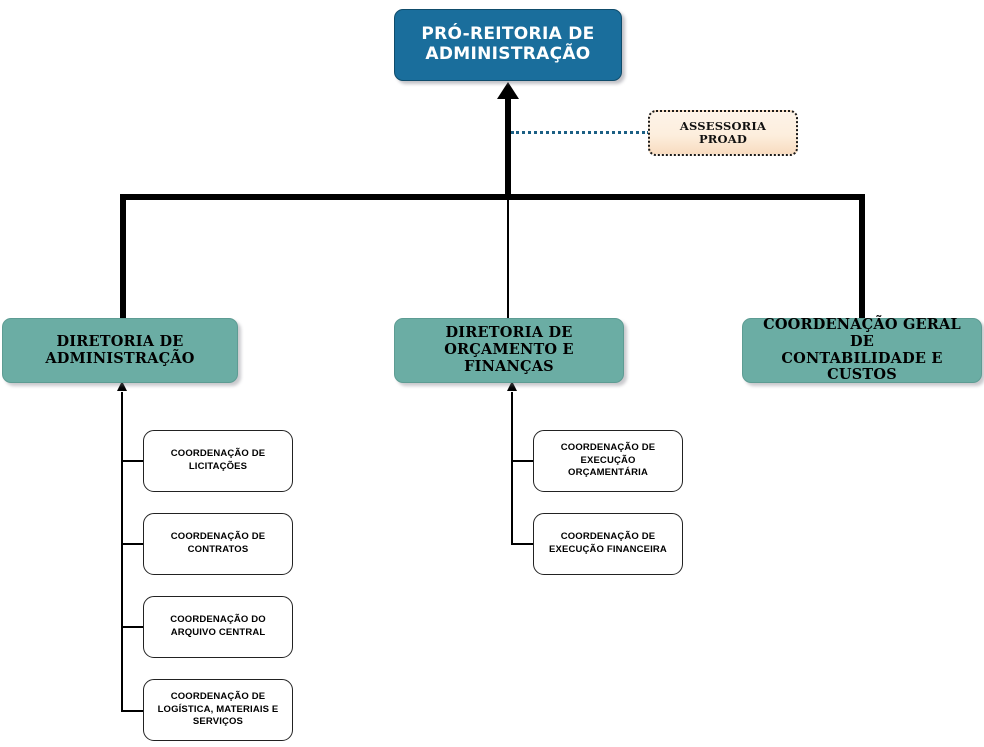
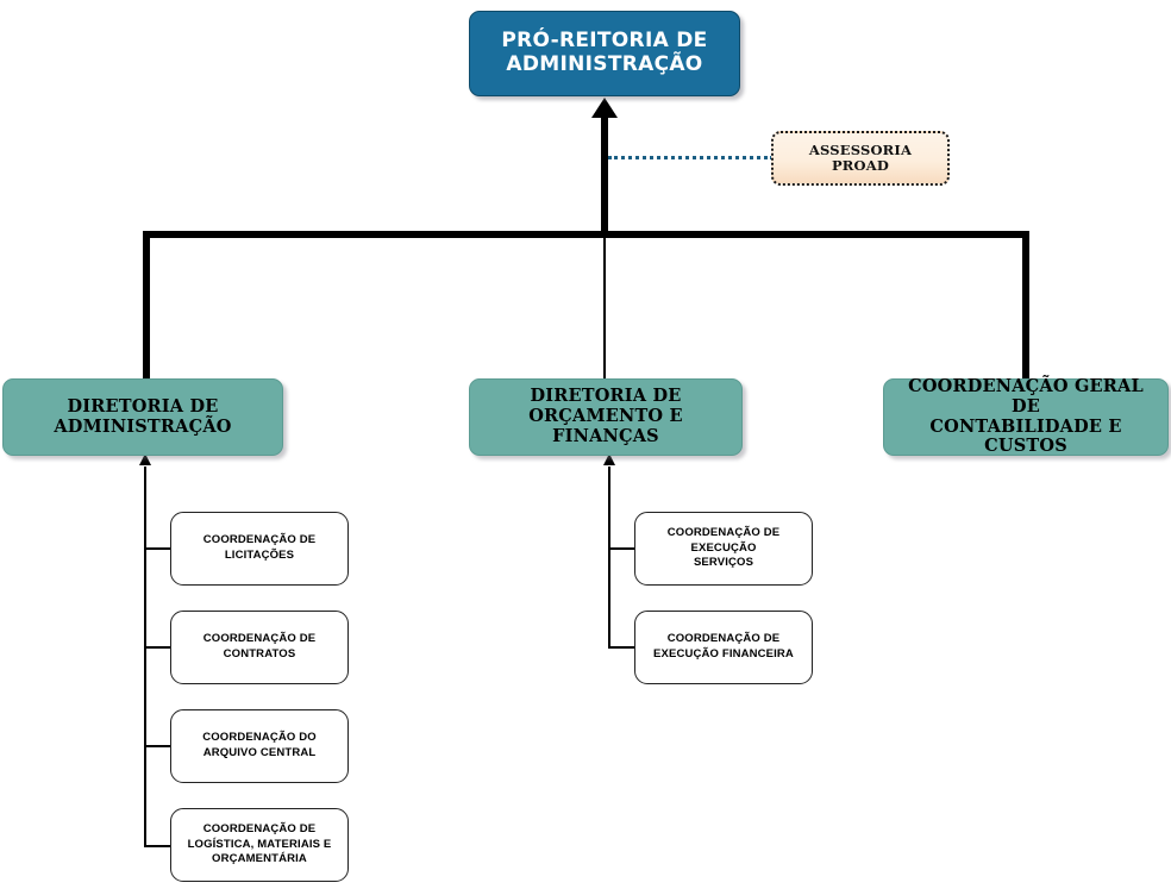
  PRÓ-REITORIA DE
  ADMINISTRAÇÃO
  ASSESSORIA
  PROAD
  DIRETORIA DE
  ADMINISTRAÇÃO
  DIRETORIA DE
  ORÇAMENTO E FINANÇAS
  COORDENAÇÃO GERAL DE
  CONTABILIDADE E CUSTOS
  COORDENAÇÃO DE
  LICITAÇÕES
  COORDENAÇÃO DE
  CONTRATOS
  COORDENAÇÃO DO
  ARQUIVO CENTRAL
  COORDENAÇÃO DE
  LOGÍSTICA, MATERIAIS E
- SERVIÇOS
+ ORÇAMENTÁRIA
  COORDENAÇÃO DE
  EXECUÇÃO
- ORÇAMENTÁRIA
+ SERVIÇOS
  COORDENAÇÃO DE
  EXECUÇÃO FINANCEIRA
